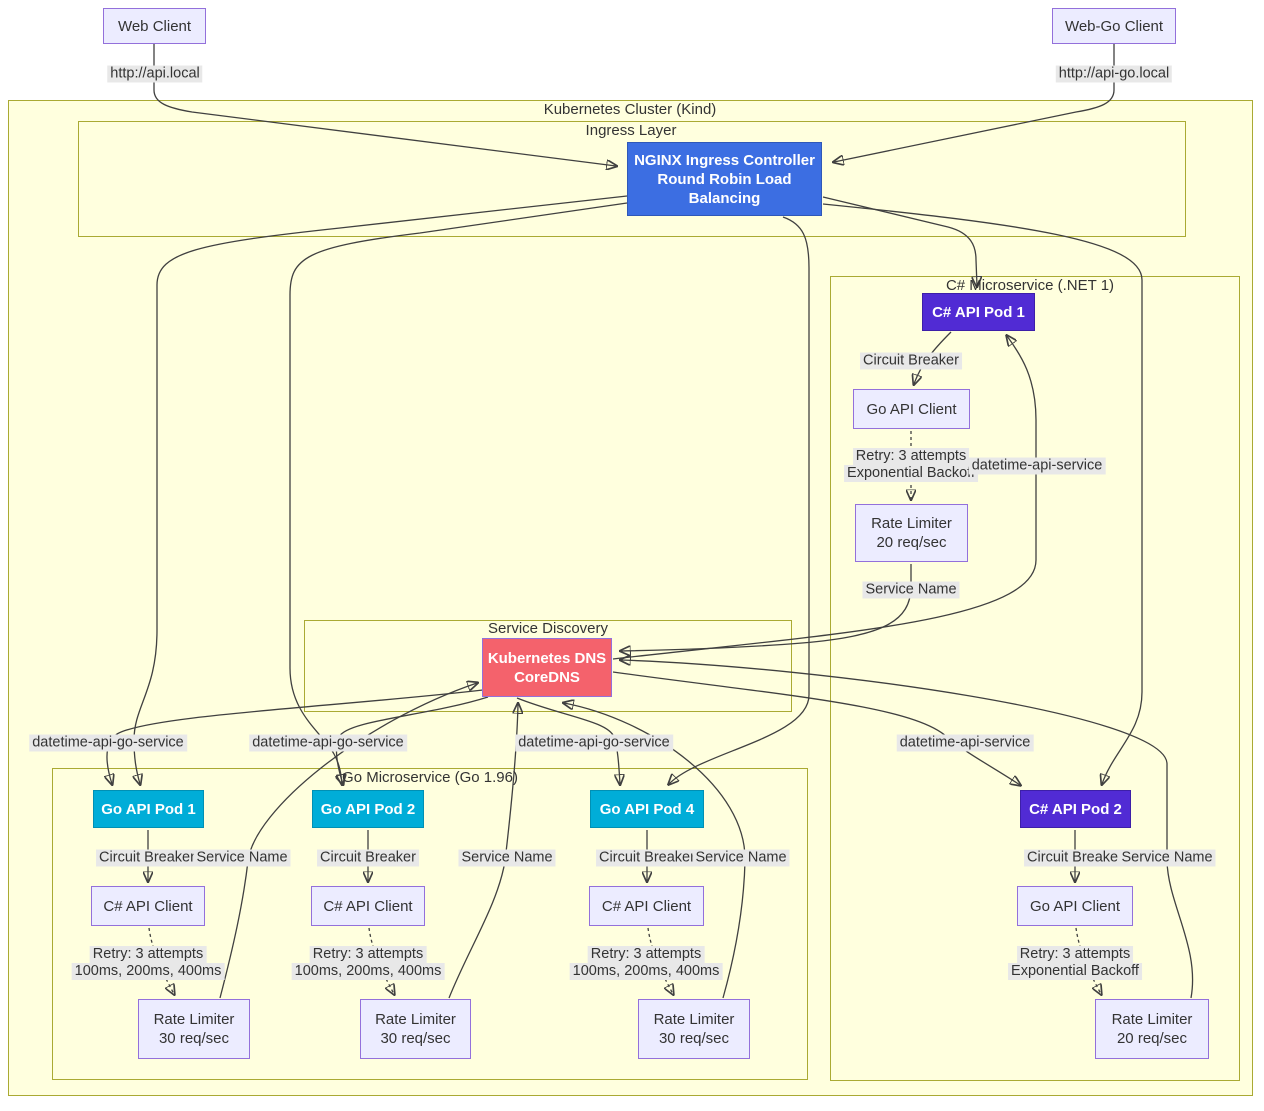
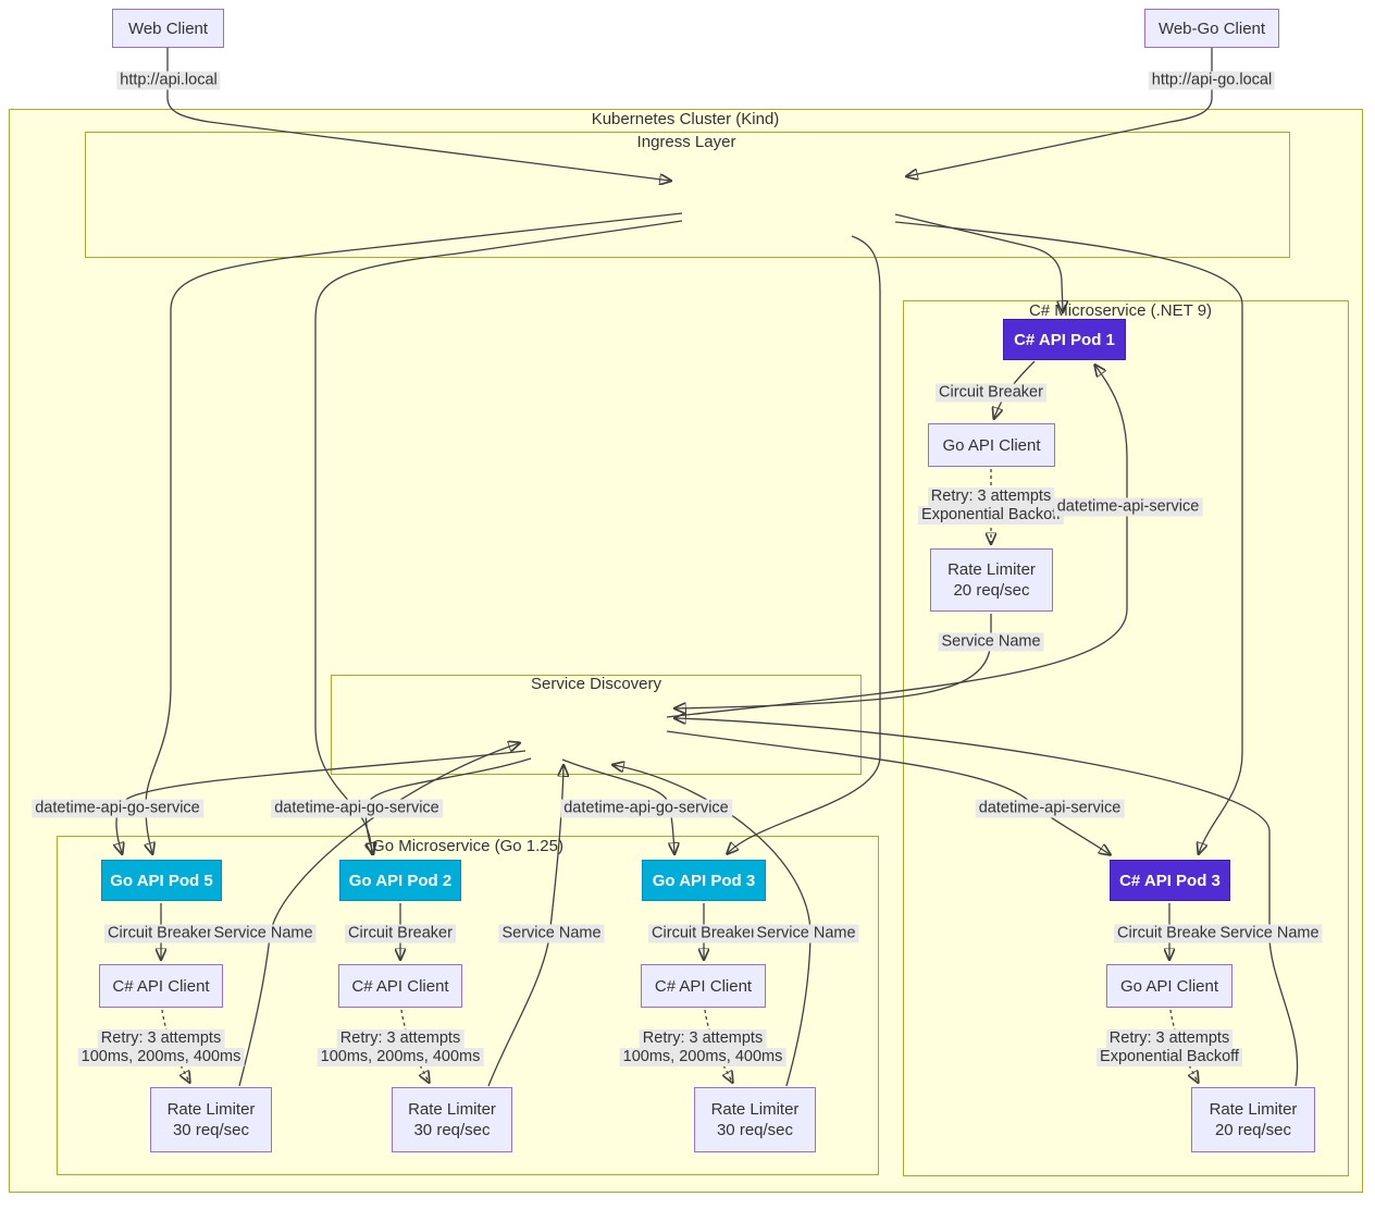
  Kubernetes Cluster (Kind)
  Ingress Layer
- C# Microservice (.NET 1)
+ C# Microservice (.NET 9)
  Service Discovery
- Go Microservice (Go 1.96)
+ Go Microservice (Go 1.25)
  Web Client
  Web-Go Client
- NGINX Ingress Controller
- Round Robin Load
- Balancing
  C# API Pod 1
  Go API Client
  Rate Limiter
  20 req/sec
- Kubernetes DNS
- CoreDNS
- Go API Pod 1
+ Go API Pod 5
  Go API Pod 2
- Go API Pod 4
+ Go API Pod 3
- C# API Pod 2
+ C# API Pod 3
  C# API Client
  C# API Client
  C# API Client
  Go API Client
  Rate Limiter
  30 req/sec
  Rate Limiter
  30 req/sec
  Rate Limiter
  30 req/sec
  Rate Limiter
  20 req/sec
  http://api.local
  http://api-go.local
  Circuit Breaker
  Retry: 3 attempts
  Exponential Backo
  datetime-api-service
  Service Name
  datetime-api-go-service
  datetime-api-go-service
  datetime-api-go-service
  datetime-api-service
  Circuit Breake
  Service Name
  Circuit Breaker
  Service Name
  Circuit Breake
  Service Name
  Circuit Breake
  Service Name
  Retry: 3 attempts
  100ms, 200ms, 400ms
  Retry: 3 attempts
  100ms, 200ms, 400ms
  Retry: 3 attempts
  100ms, 200ms, 400ms
  Retry: 3 attempts
  Exponential Backoff
